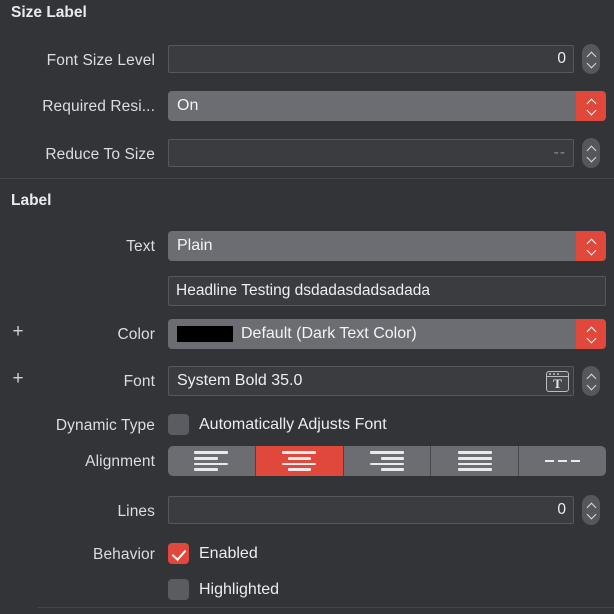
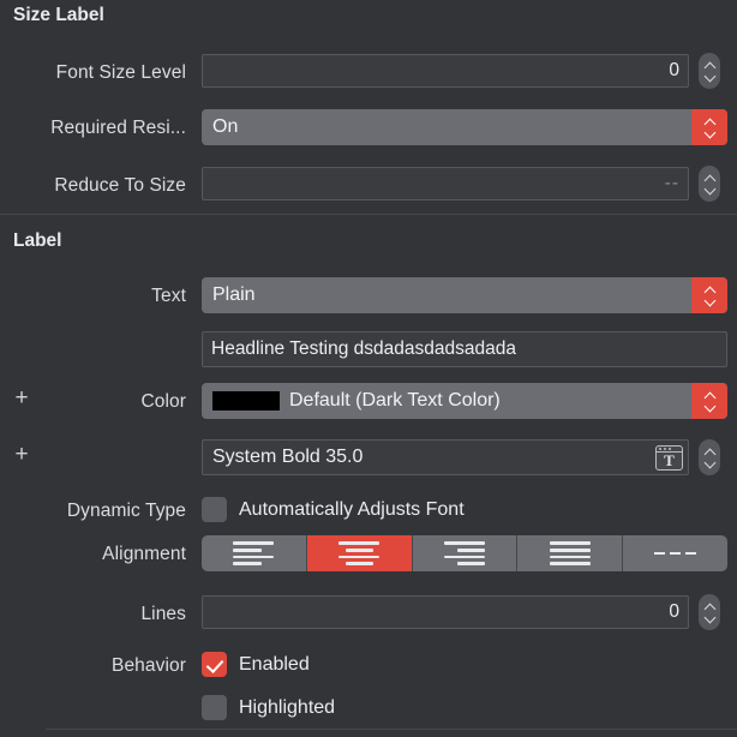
  Size Label
  Font Size Level
  0
  Required Resi...
  On
  Reduce To Size
  --
  Label
  Text
  Plain
  Headline Testing dsdadasdadsadada
  +
  Color
  Default (Dark Text Color)
  +
- Font
  System Bold 35.0
  T
  Dynamic Type
  Automatically Adjusts Font
  Alignment
  Lines
  0
  Behavior
  Enabled
  Highlighted
